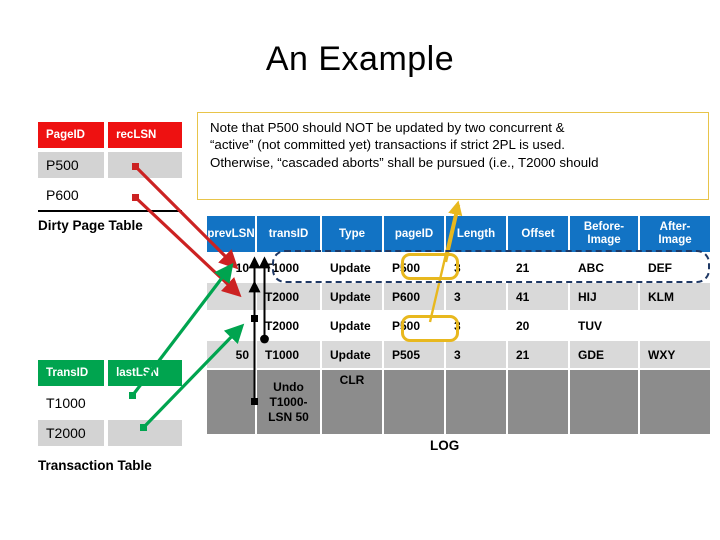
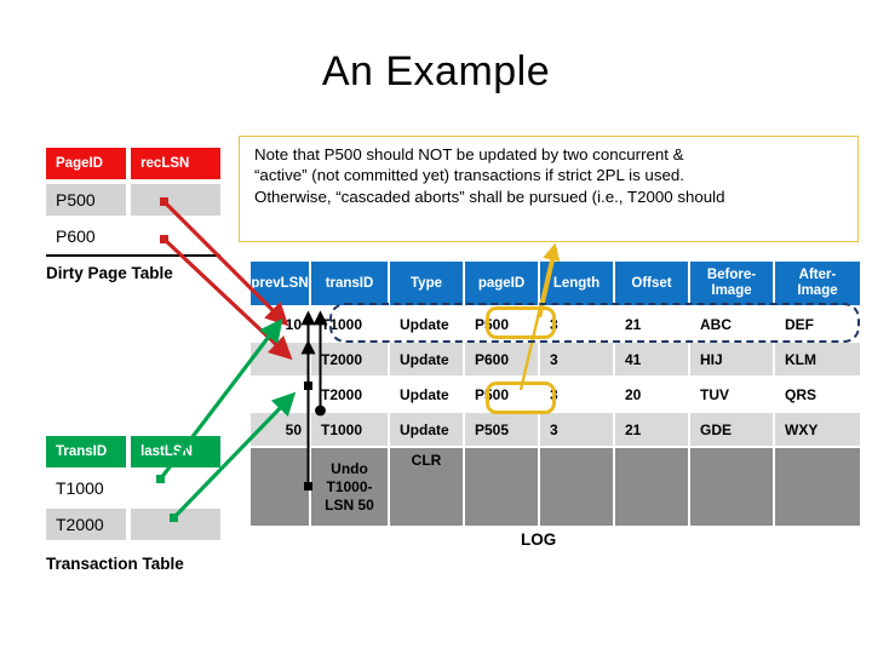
  An Example
  Note that P500 should NOT be updated by two concurrent &
  “active” (not committed yet) transactions if strict 2PL is used.
  Otherwise, “cascaded aborts” shall be pursued (i.e., T2000 should
  PageID
  recLSN
  P500
  P600
  Dirty Page Table
  TransID
  lastLSN
  T1000
  T2000
  Transaction Table
  prevLSN
  transID
  Type
  pageID
  Length
  Offset
  Before-
  Image
  After-
  Image
  10
  T1000
  Update
  P500
  3
  21
  ABC
  DEF
  T2000
  Update
  P600
  3
  41
  HIJ
  KLM
  T2000
  Update
  P500
  3
  20
  TUV
+ QRS
  50
  T1000
  Update
  P505
  3
  21
  GDE
  WXY
  Undo
  T1000-
  LSN 50
  CLR
  LOG
